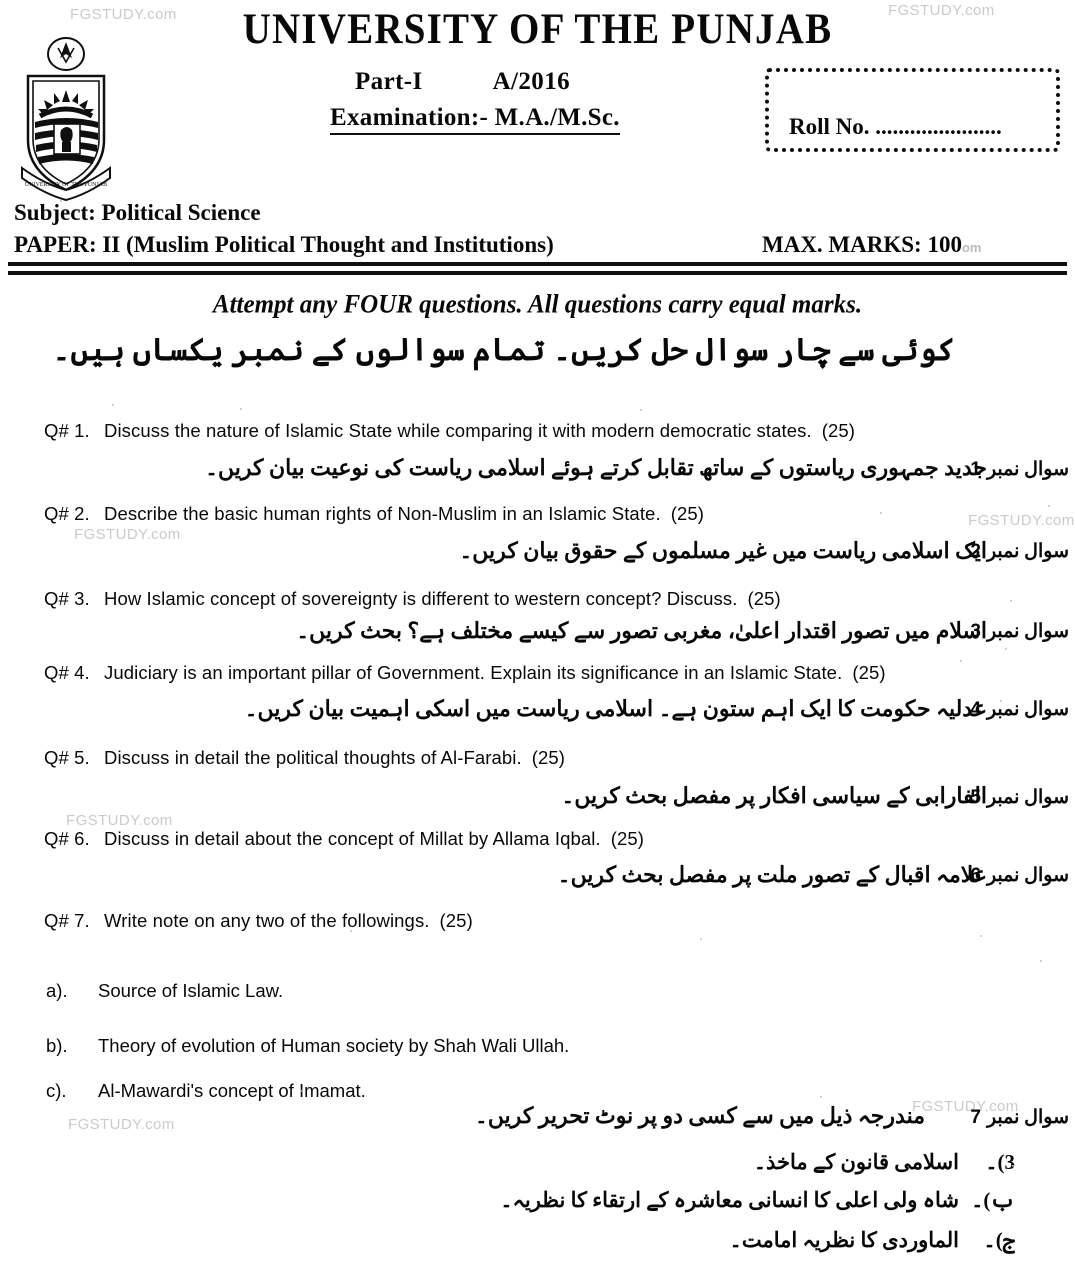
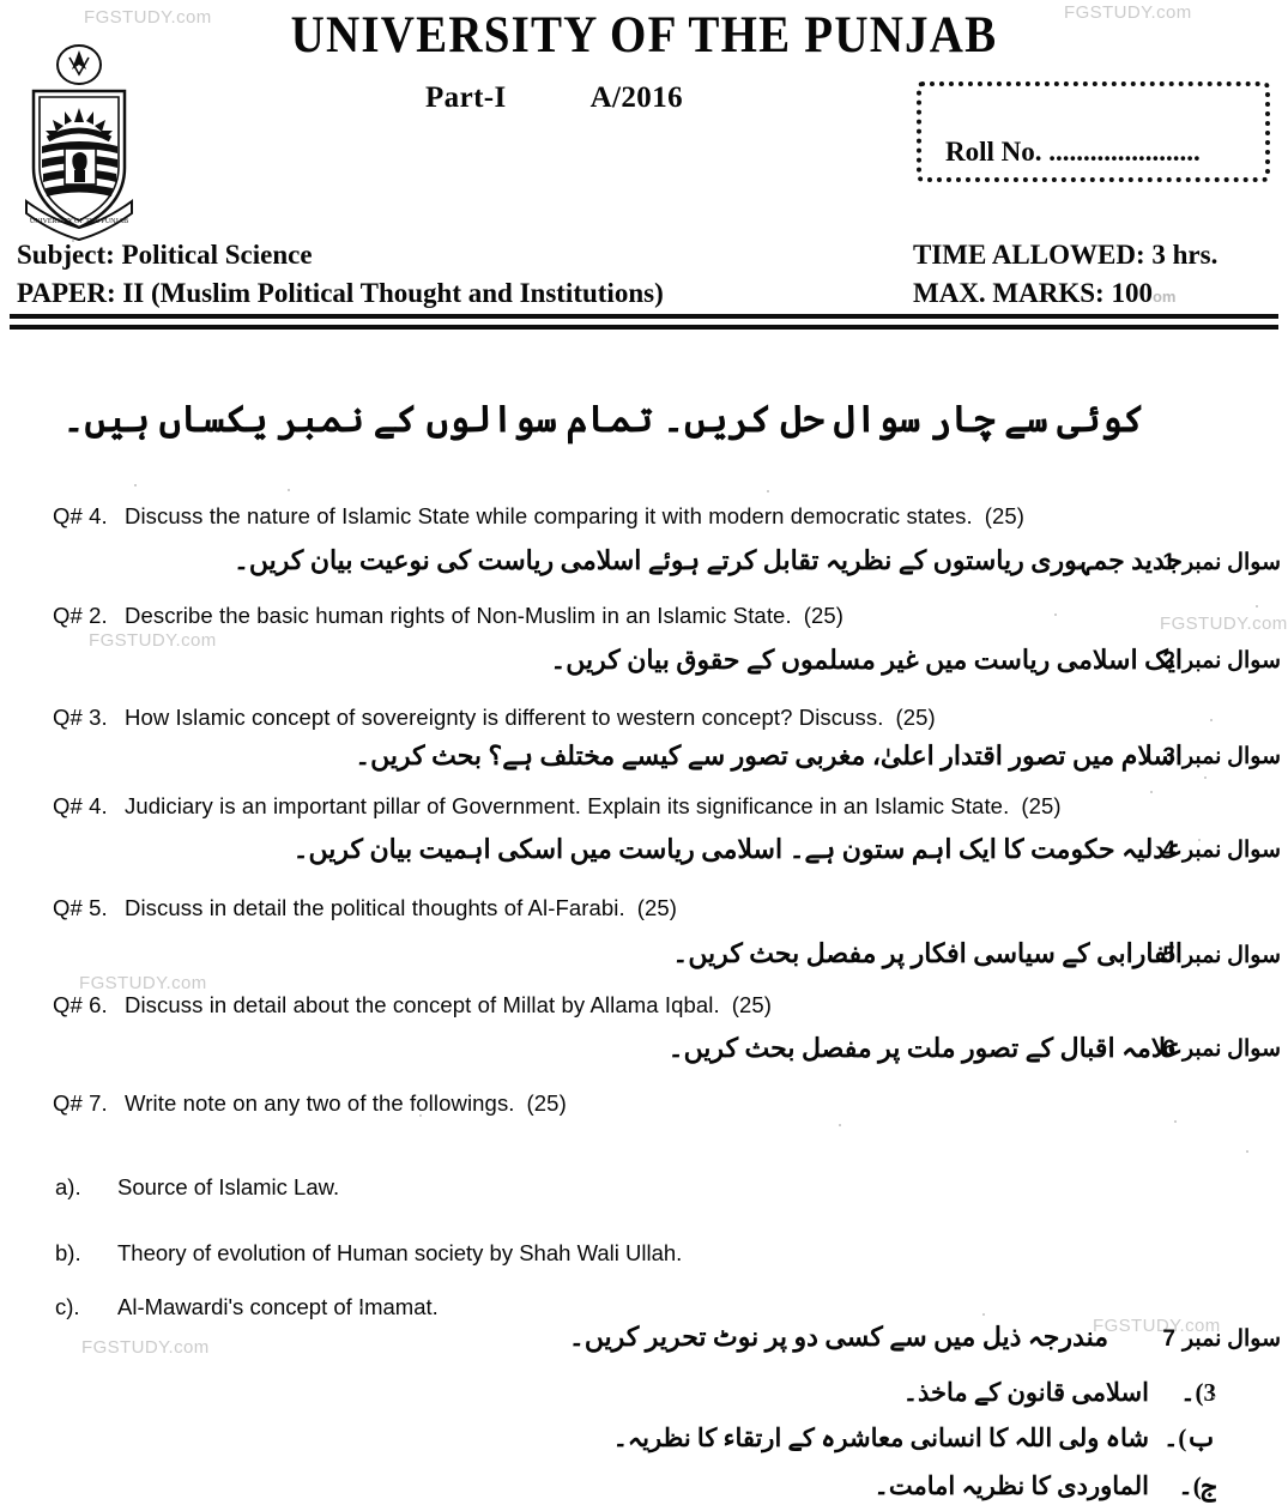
  FGSTUDY.com
  FGSTUDY.com
  FGSTUDY.com
  FGSTUDY.com
  FGSTUDY.com
  FGSTUDY.com
  FGSTUDY.com
  UNIVERSITY OF THE PUNJAB
  Part-I A/2016
- Examination:- M.A./M.Sc.
  Roll No. ......................
  Subject: Political Science
  PAPER: II (Muslim Political Thought and Institutions)
+ TIME ALLOWED: 3 hrs.
  MAX. MARKS: 100om
- Attempt any FOUR questions. All questions carry equal marks.
  کوئی سے چار سوال حل کریں۔ تمام سوالوں کے نمبر یکساں ہیں۔
- Q# 1. Discuss the nature of Islamic State while comparing it with modern democratic states. (25)
+ Q# 4. Discuss the nature of Islamic State while comparing it with modern democratic states. (25)
- جدید جمہوری ریاستوں کے ساتھ تقابل کرتے ہوئے اسلامی ریاست کی نوعیت بیان کریں۔
+ جدید جمہوری ریاستوں کے نظریہ تقابل کرتے ہوئے اسلامی ریاست کی نوعیت بیان کریں۔
  سوال نمبر1
  Q# 2. Describe the basic human rights of Non-Muslim in an Islamic State. (25)
  ایک اسلامی ریاست میں غیر مسلموں کے حقوق بیان کریں۔
  سوال نمبر2
  Q# 3. How Islamic concept of sovereignty is different to western concept? Discuss. (25)
  اسلام میں تصور اقتدار اعلیٰ، مغربی تصور سے کیسے مختلف ہے؟ بحث کریں۔
  سوال نمبر3
  Q# 4. Judiciary is an important pillar of Government. Explain its significance in an Islamic State. (25)
  عدلیہ حکومت کا ایک اہم ستون ہے۔ اسلامی ریاست میں اسکی اہمیت بیان کریں۔
  سوال نمبر4
  Q# 5. Discuss in detail the political thoughts of Al-Farabi. (25)
  الفارابی کے سیاسی افکار پر مفصل بحث کریں۔
  سوال نمبر5
  Q# 6. Discuss in detail about the concept of Millat by Allama Iqbal. (25)
  علامہ اقبال کے تصور ملت پر مفصل بحث کریں۔
  سوال نمبر6
  Q# 7. Write note on any two of the followings. (25)
  مندرجہ ذیل میں سے کسی دو پر نوٹ تحریر کریں۔
  سوال نمبر7
  a). Source of Islamic Law.
  3)۔اسلامی قانون کے ماخذ۔
  b). Theory of evolution of Human society by Shah Wali Ullah.
- ب)۔شاہ ولی اعلی کا انسانی معاشرہ کے ارتقاء کا نظریہ۔
+ ب)۔شاہ ولی اللہ کا انسانی معاشرہ کے ارتقاء کا نظریہ۔
  c). Al-Mawardi's concept ofmamat.
  ج)۔الماوردی کا نظریہ امامت۔
